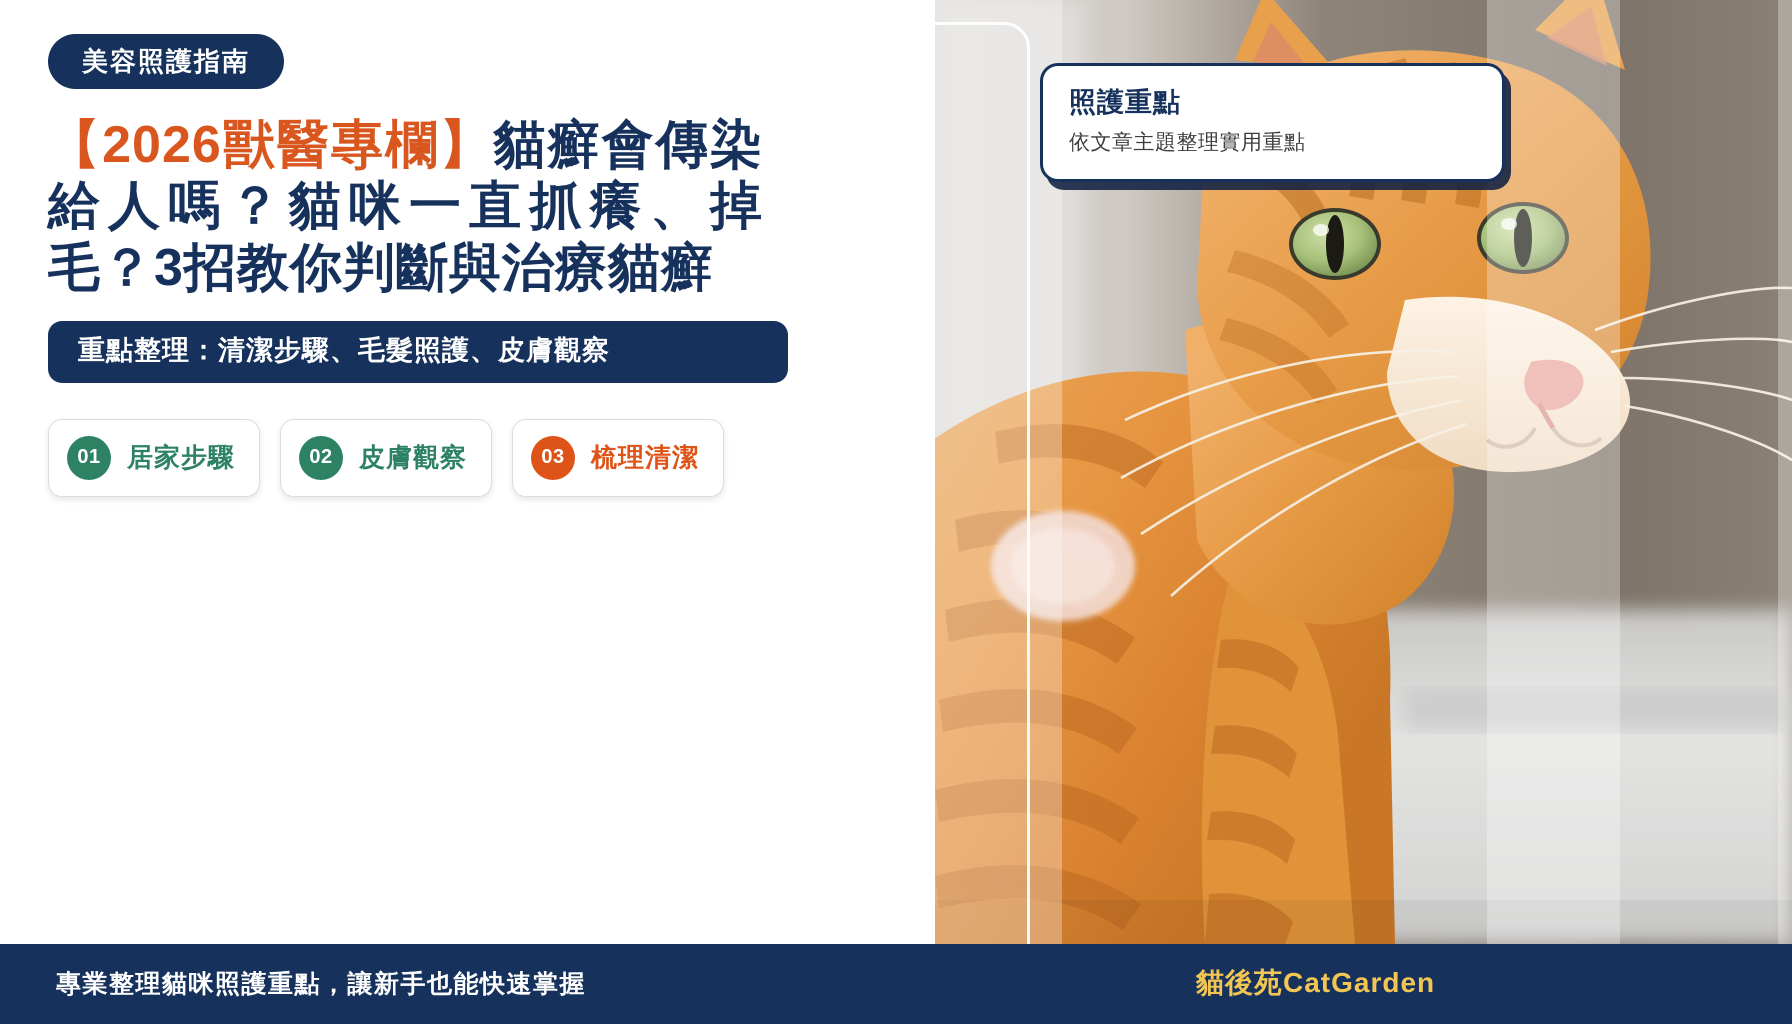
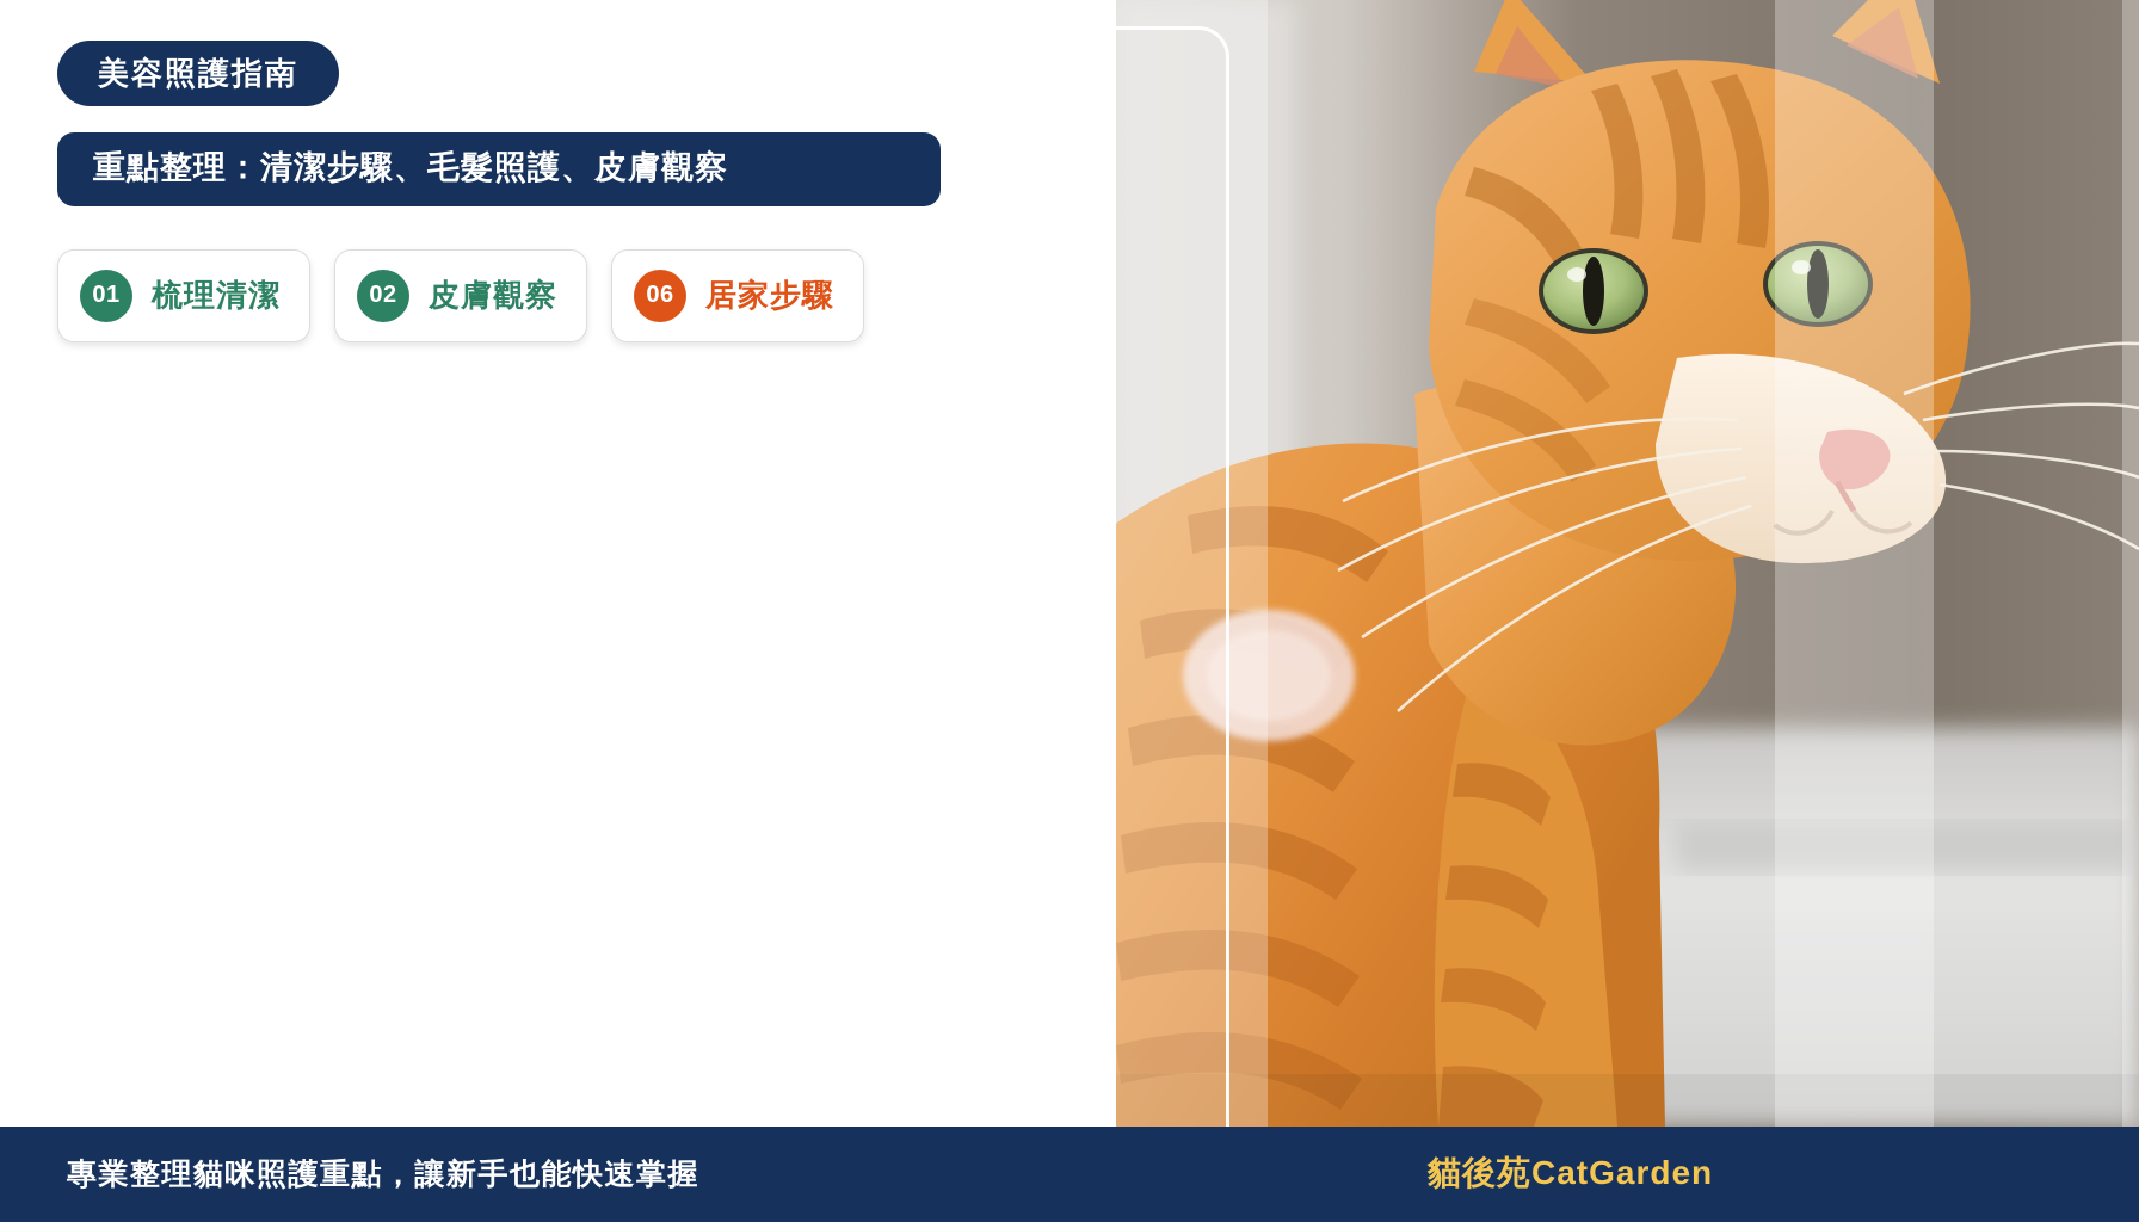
  美容照護指南
- 【2026獸醫專欄】貓癬會傳染給人嗎？貓咪一直抓癢、掉毛？3招教你判斷與治療貓癬
  重點整理：清潔步驟、毛髮照護、皮膚觀察
  01
- 居家步驟
+ 梳理清潔
  02
  皮膚觀察
- 03
+ 06
- 梳理清潔
+ 居家步驟
- 照護重點
- 依文章主題整理實用重點
  專業整理貓咪照護重點，讓新手也能快速掌握
  貓後苑CatGarden
